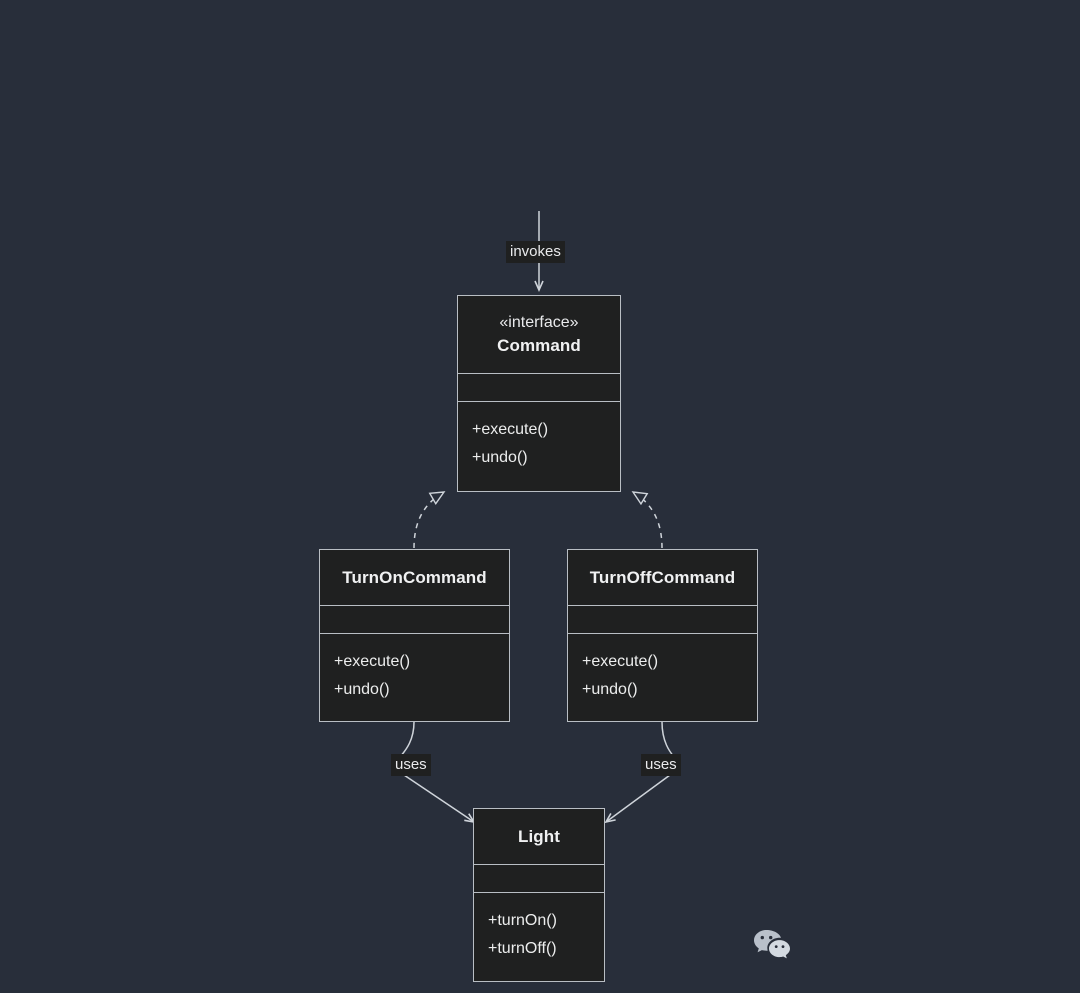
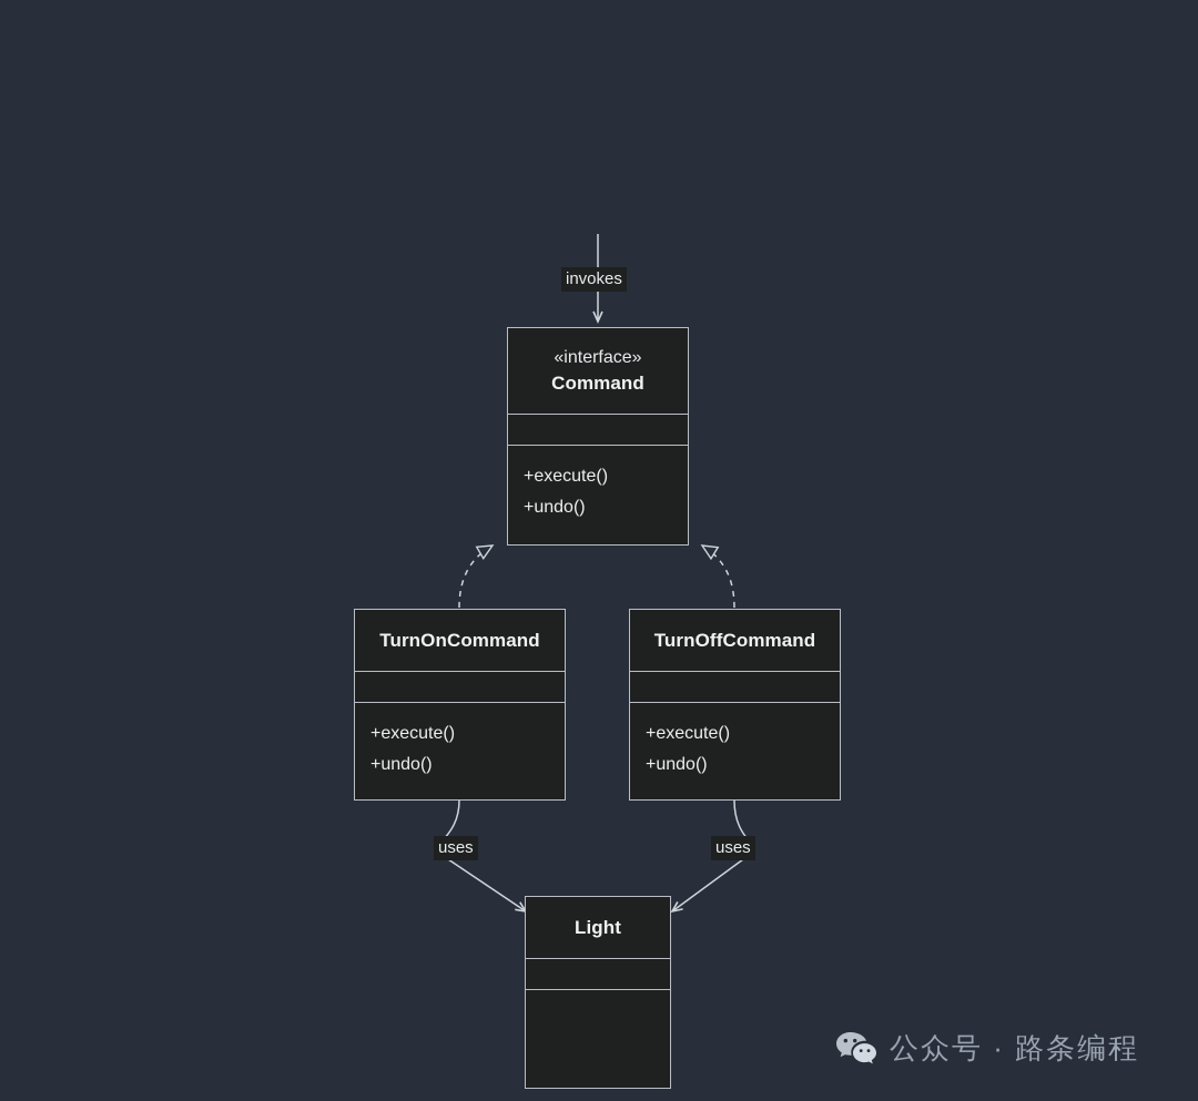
  «interface»
  Command
  +execute()
  +undo()
  TurnOnCommand
  +execute()
  +undo()
  TurnOffCommand
  +execute()
  +undo()
  Light
- +turnOn()
- +turnOff()
  invokes
  uses
  uses
+ 公众号 · 路条编程
